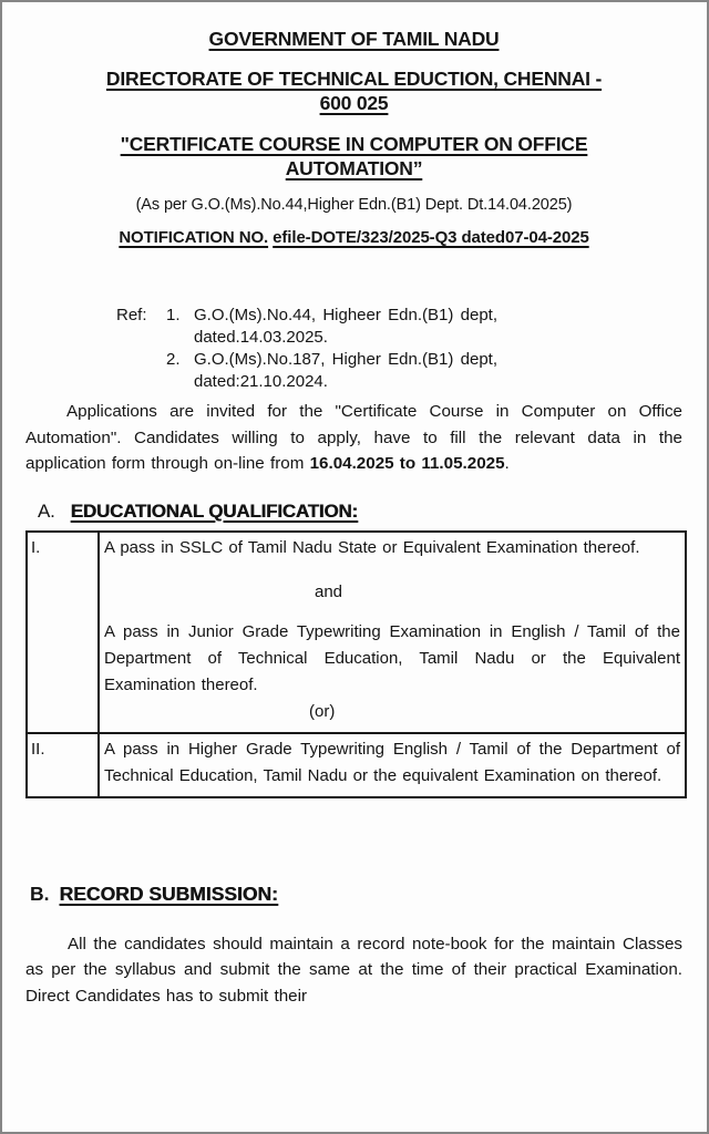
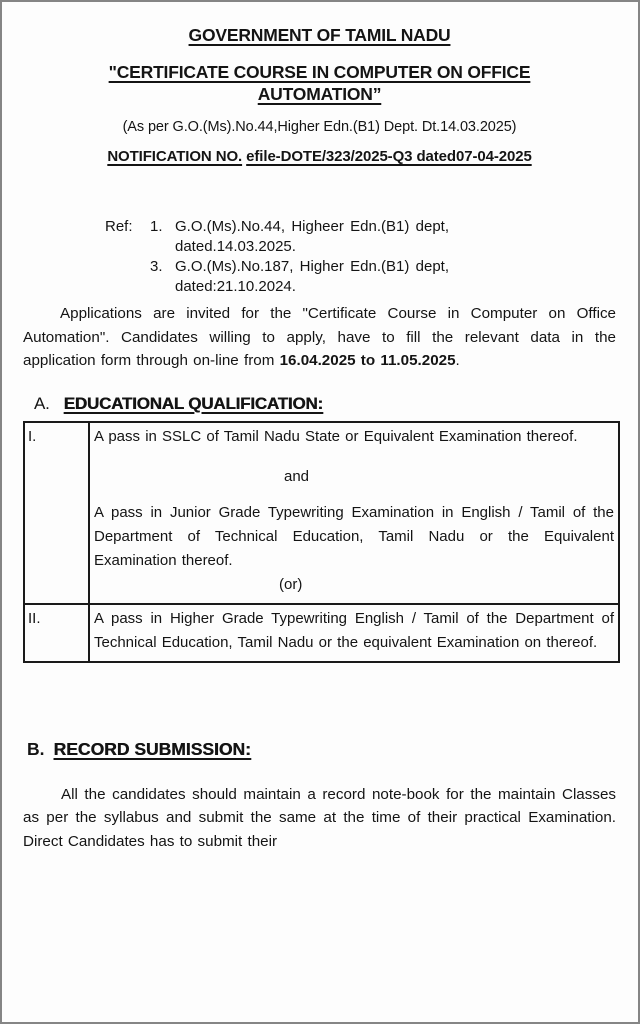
  GOVERNMENT OF TAMIL NADU
- DIRECTORATE OF TECHNICAL EDUCTION, CHENNAI -
- 600 025
  "CERTIFICATE COURSE IN COMPUTER ON OFFICE
  AUTOMATION”
- (As per G.O.(Ms).No.44,Higher Edn.(B1) Dept. Dt.14.04.2025)
+ (As per G.O.(Ms).No.44,Higher Edn.(B1) Dept. Dt.14.03.2025)
  NOTIFICATION NO. efile-DOTE/323/2025-Q3 dated07-04-2025
  Ref:
  1.
  G.O.(Ms).No.44, Higheer Edn.(B1) dept,
  dated.14.03.2025.
- 2.
+ 3.
  G.O.(Ms).No.187, Higher Edn.(B1) dept,
  dated:21.10.2024.
  Applications are invited for the "Certificate Course in Computer on Office Automation". Candidates willing to apply, have to fill the relevant data in the application form through on-line from 16.04.2025 to 11.05.2025.
  A. EDUCATIONAL QUALIFICATION:
  I.	A pass in SSLC of Tamil Nadu State or Equivalent Examination thereof. and A pass in Junior Grade Typewriting Examination in English / Tamil of the Department of Technical Education, Tamil Nadu or the Equivalent Examination thereof. (or)
  II.	A pass in Higher Grade Typewriting English / Tamil of the Department of Technical Education, Tamil Nadu or the equivalent Examination on thereof.
  B. RECORD SUBMISSION:
  All the candidates should maintain a record note-book for the maintain Classes as per the syllabus and submit the same at the time of their practical Examination. Direct Candidates has to submit their
